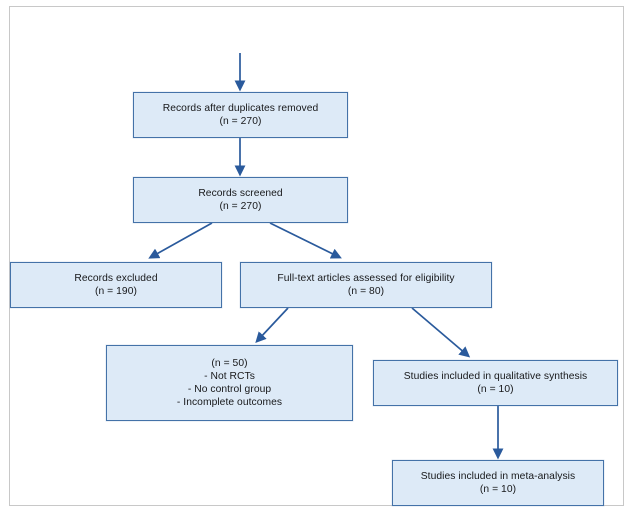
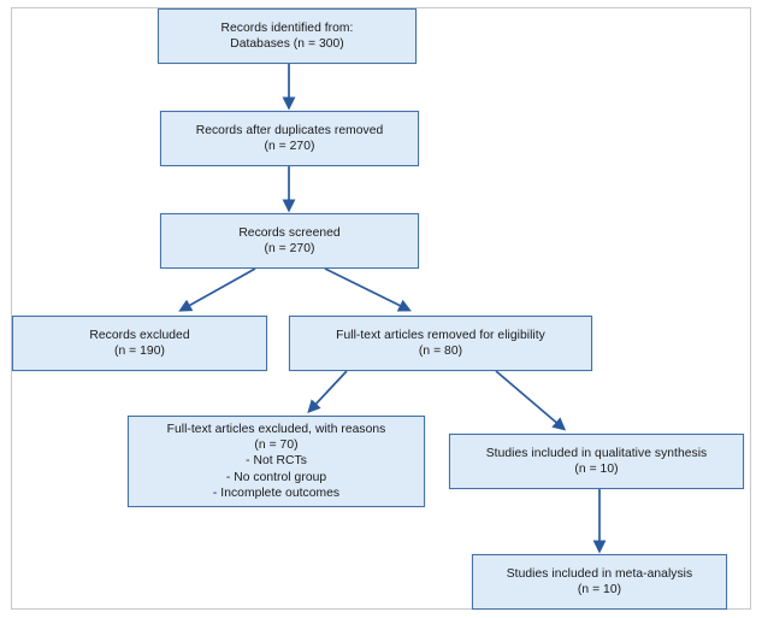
+ Records identified from:
+ Databases (n = 300)
  Records after duplicates removed
  (n = 270)
  Records screened
  (n = 270)
  Records excluded
  (n = 190)
- Full-text articles assessed for eligibility
+ Full-text articles removed for eligibility
  (n = 80)
+ Full-text articles excluded, with reasons
- (n = 50)
+ (n = 70)
  - Not RCTs
  - No control group
  - Incomplete outcomes
  Studies included in qualitative synthesis
  (n = 10)
  Studies included in meta-analysis
  (n = 10)
